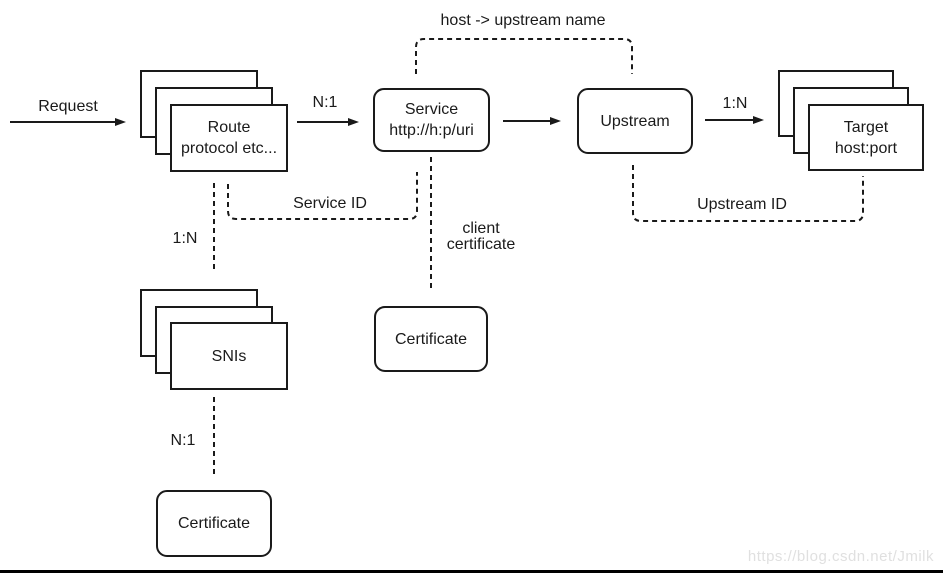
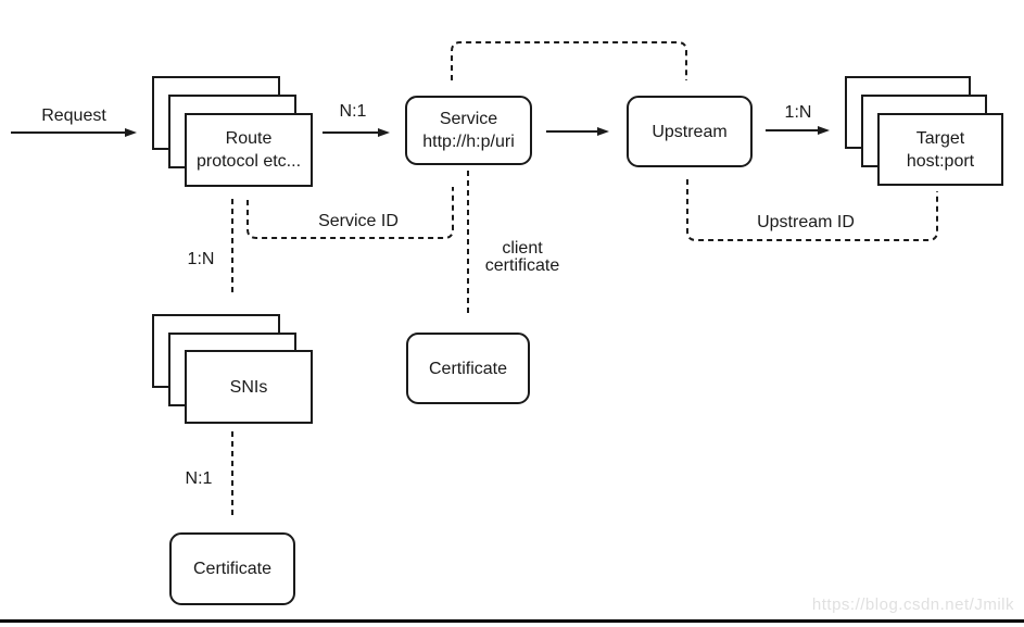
  Route
  protocol etc...
  Service
  http://h:p/uri
  Upstream
  Target
  host:port
  SNIs
  Certificate
  Certificate
  Request
  N:1
  1:N
- host -> upstream name
  Service ID
  Upstream ID
  client
  certificate
  1:N
  N:1
  https://blog.csdn.net/Jmilk
